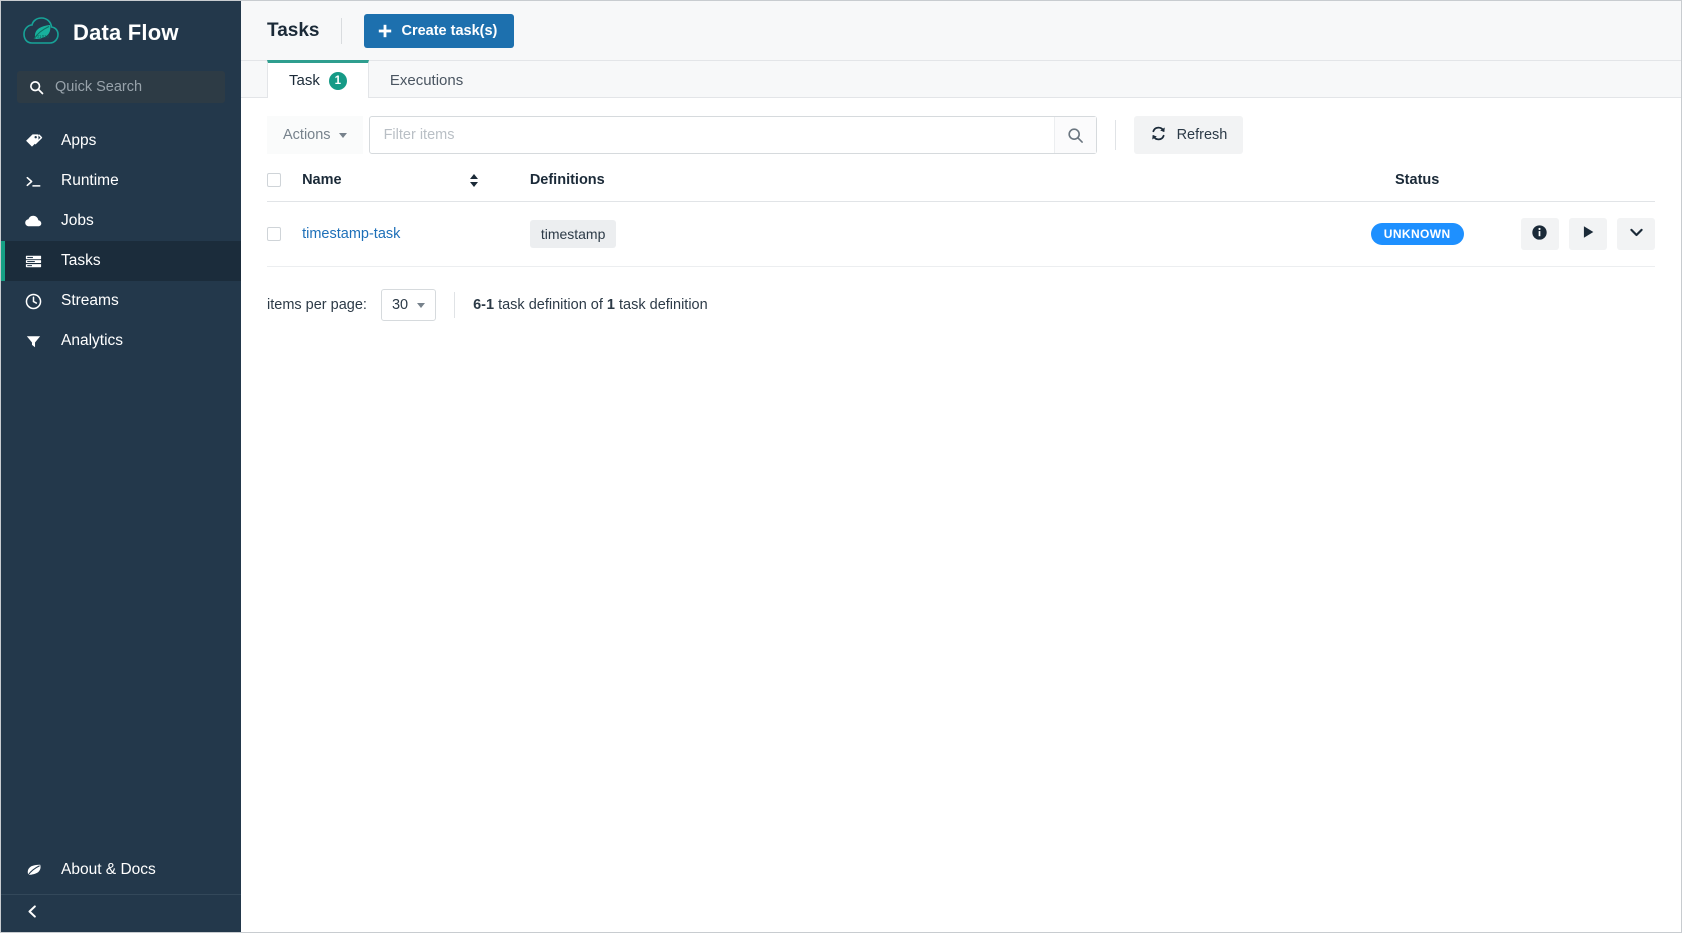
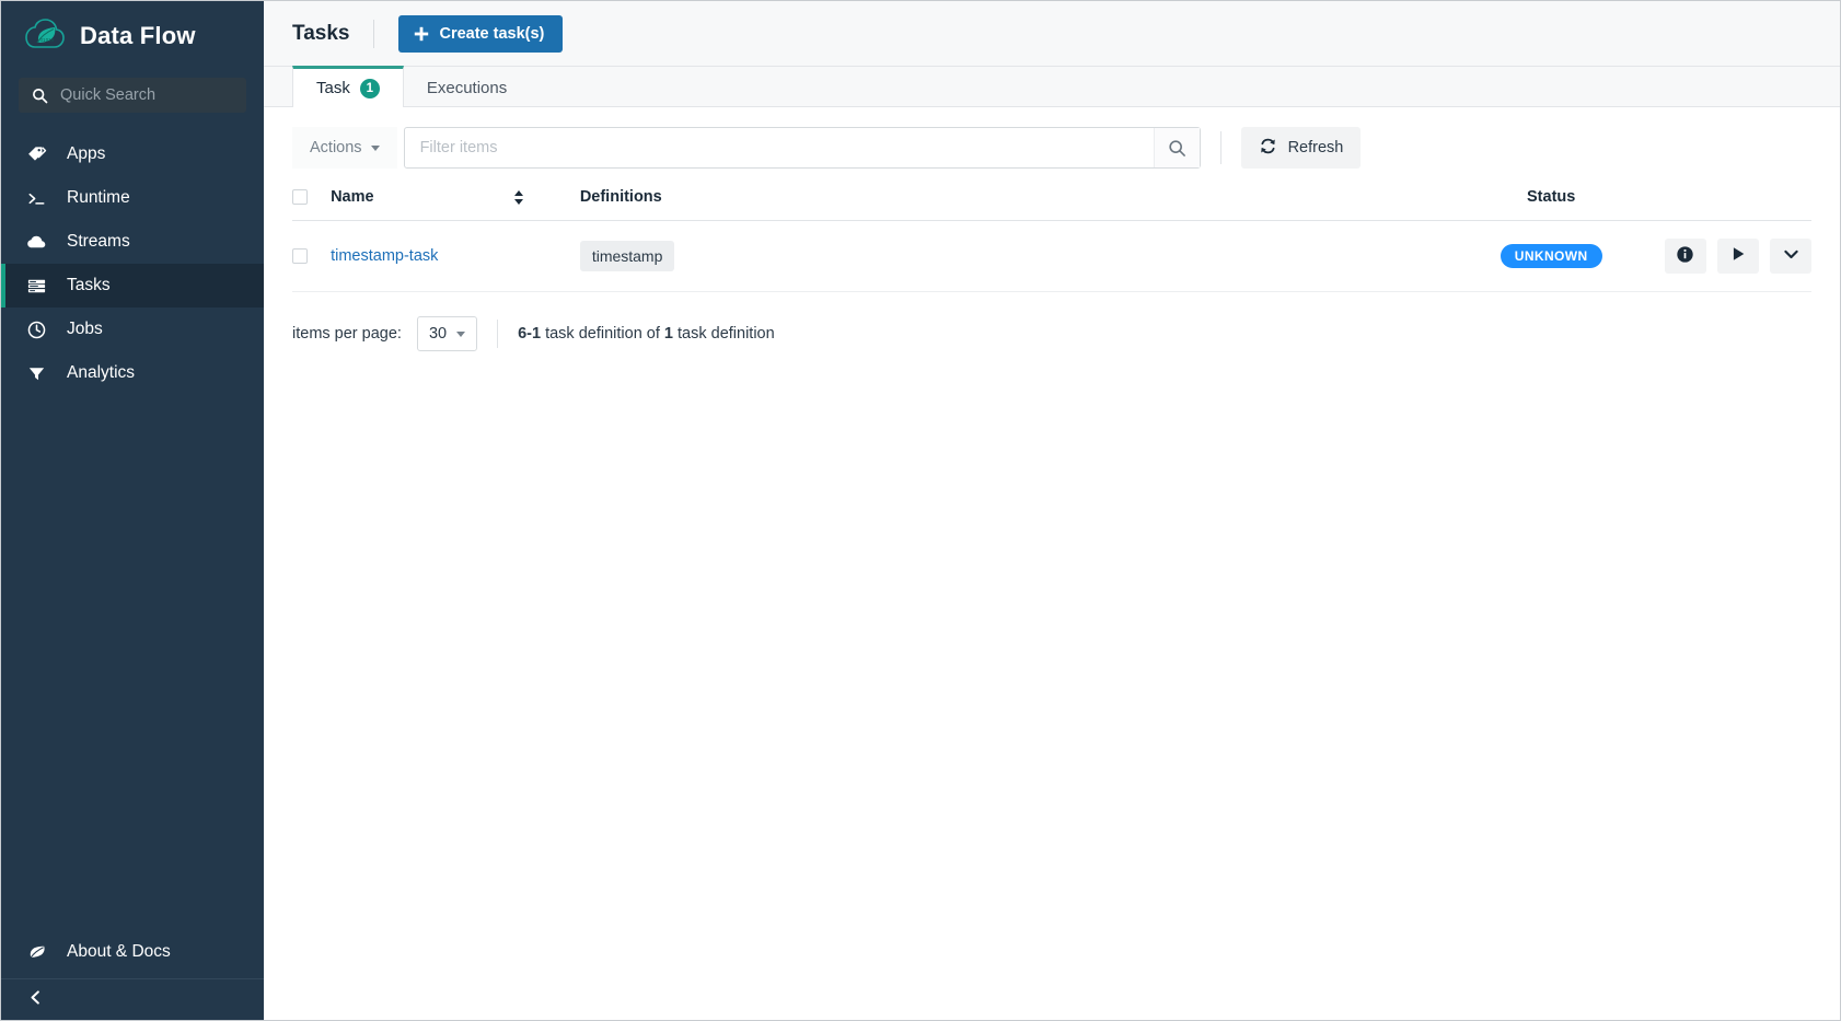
  Data Flow
  Quick Search
  Apps
  Runtime
- Jobs
+ Streams
  Tasks
- Streams
+ Jobs
  Analytics
  About & Docs
  Tasks
  Create task(s)
  Task
  1
  Executions
  Actions
  Filter items
  Refresh
  	Name	Definitions	Status
  	timestamp-task	timestamp	UNKNOWN
  items per page:
  30
  6-1 task definition of 1 task definition
